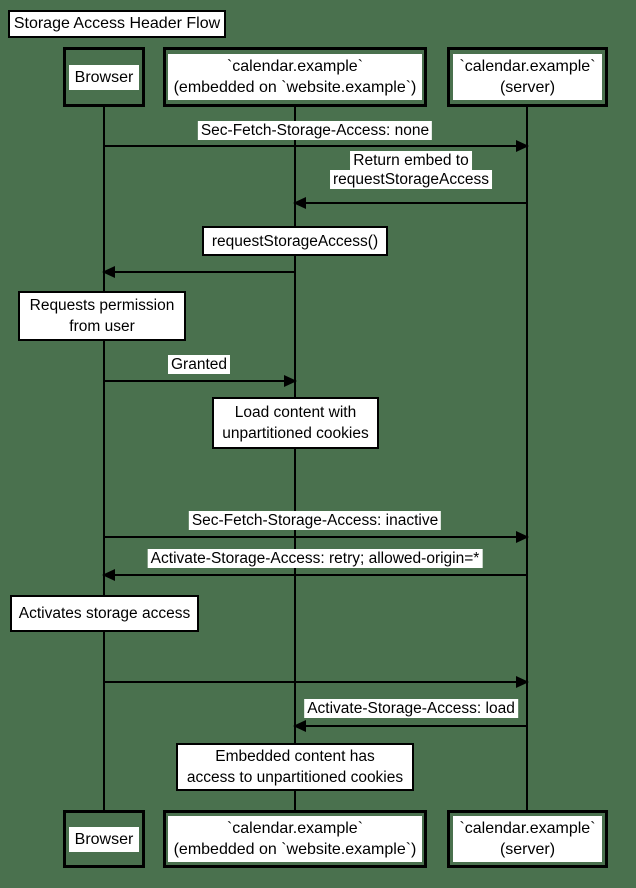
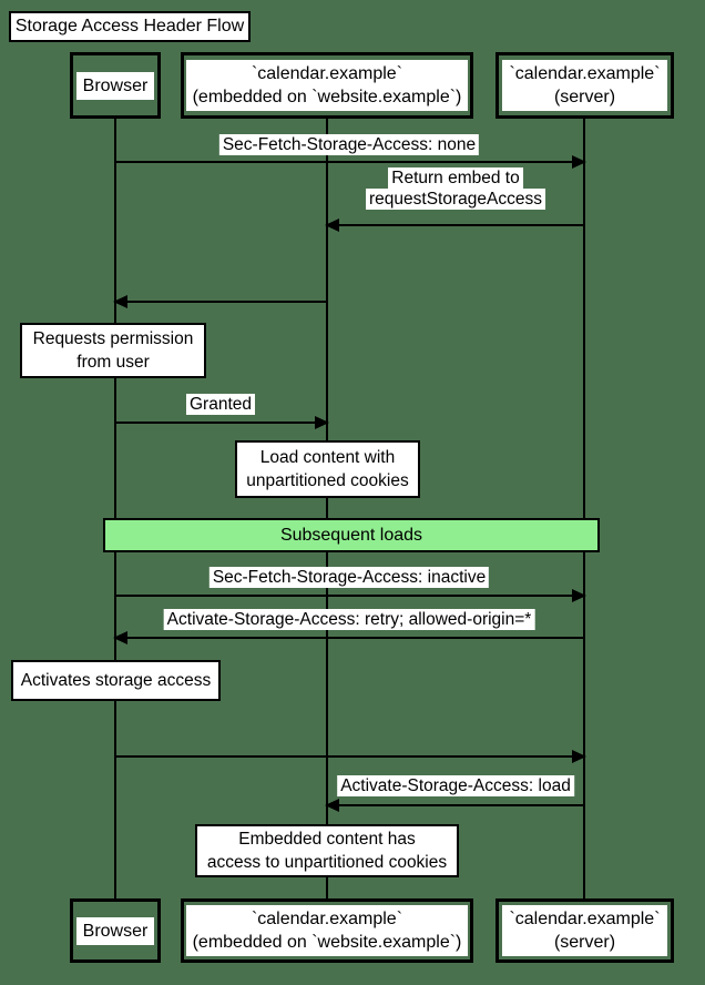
  Storage Access Header Flow
+ Subsequent loads
  Sec-Fetch-Storage-Access: none
  Return embed to
  requestStorageAccess
  Granted
  Sec-Fetch-Storage-Access: inactive
  Activate-Storage-Access: retry; allowed-origin=*
  Activate-Storage-Access: load
- requestStorageAccess()
  Requests permission
  from user
  Load content with
  unpartitioned cookies
  Activates storage access
  Embedded content has
  access to unpartitioned cookies
  Browser
  `calendar.example`
  (embedded on `website.example`)
  `calendar.example`
  (server)
  Browser
  `calendar.example`
  (embedded on `website.example`)
  `calendar.example`
  (server)
